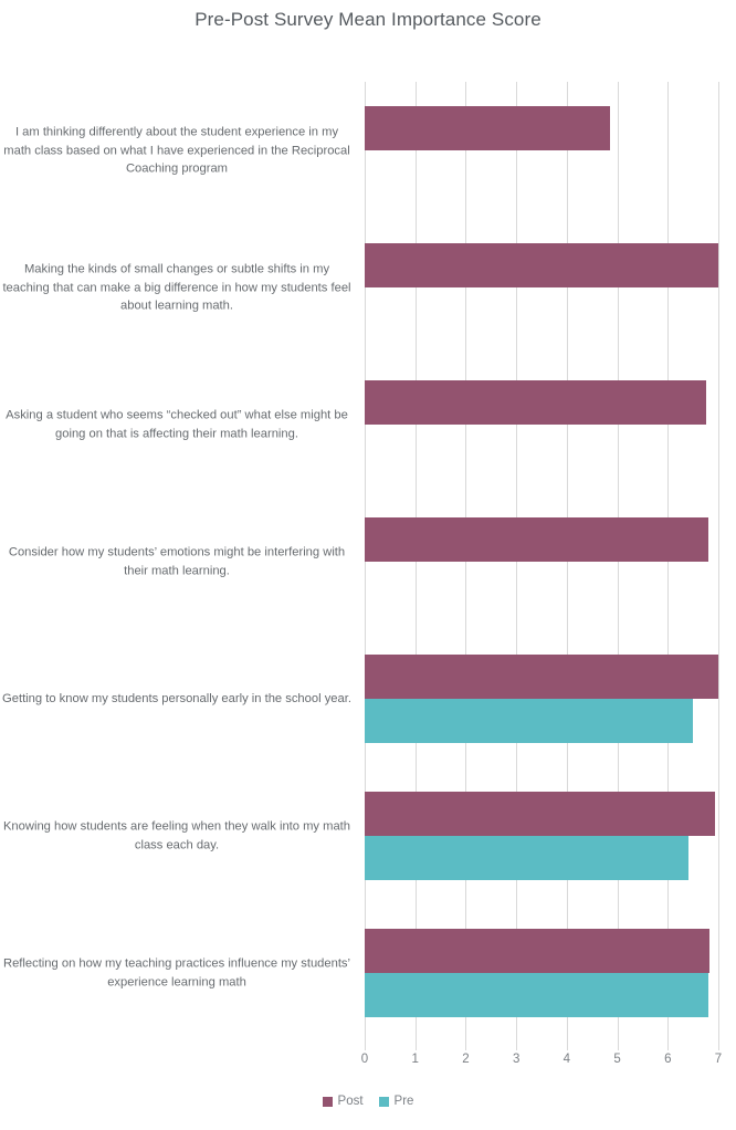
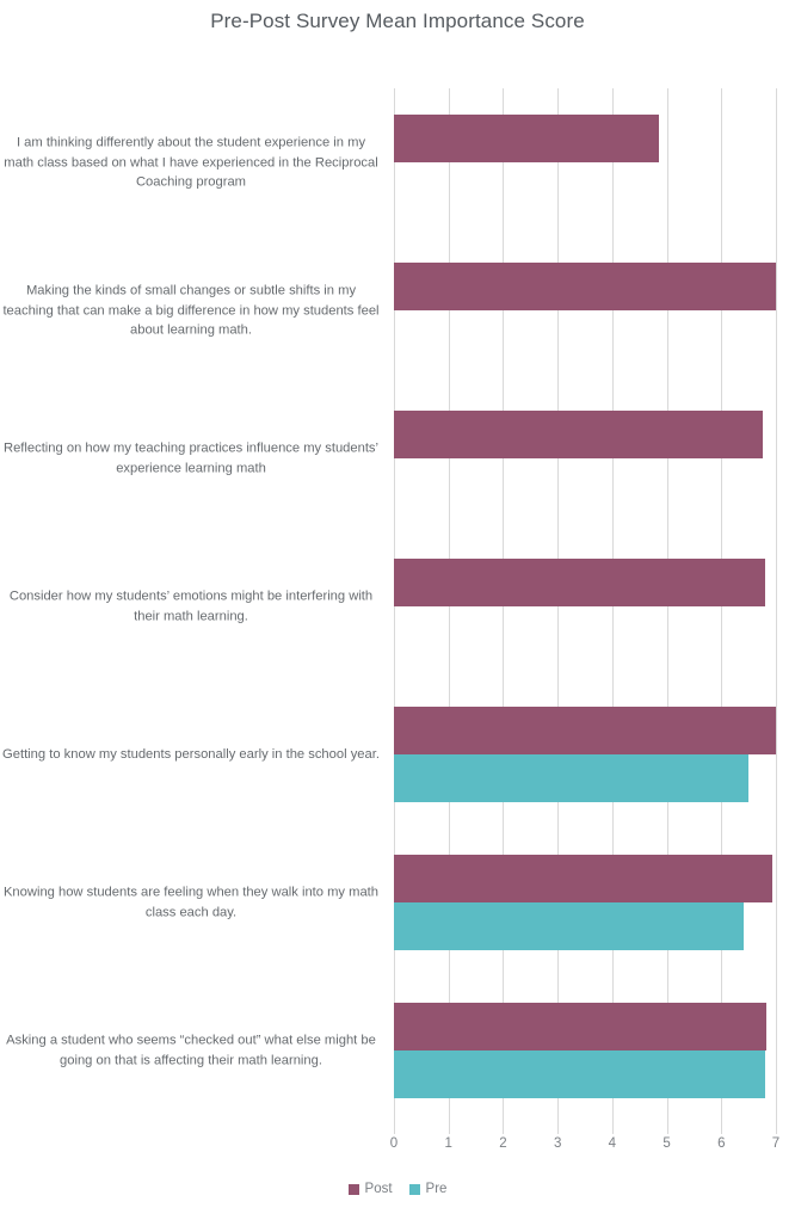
  Pre-Post Survey Mean Importance Score
  I am thinking differently about the student experience in my math class based on what I have experienced in the Reciprocal Coaching program
  Making the kinds of small changes or subtle shifts in my teaching that can make a big difference in how my students feel about learning math.
- Asking a student who seems “checked out” what else might be going on that is affecting their math learning.
+ Reflecting on how my teaching practices influence my students’ experience learning math
  Consider how my students’ emotions might be interfering with their math learning.
  Getting to know my students personally early in the school year.
  Knowing how students are feeling when they walk into my math class each day.
- Reflecting on how my teaching practices influence my students’ experience learning math
+ Asking a student who seems “checked out” what else might be going on that is affecting their math learning.
  0
  1
  2
  3
  4
  5
  6
  7
  Post
  Pre
